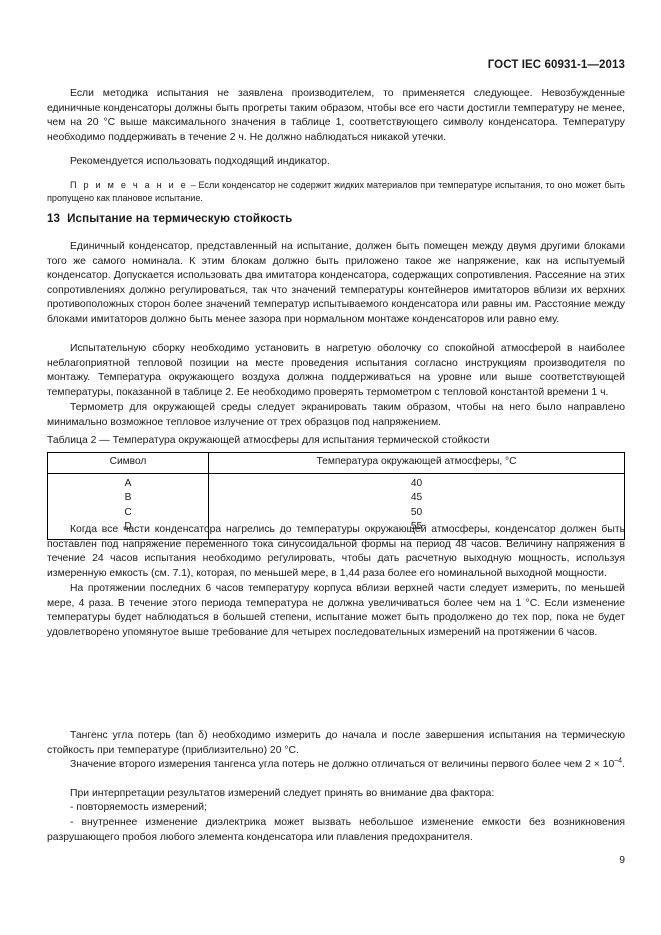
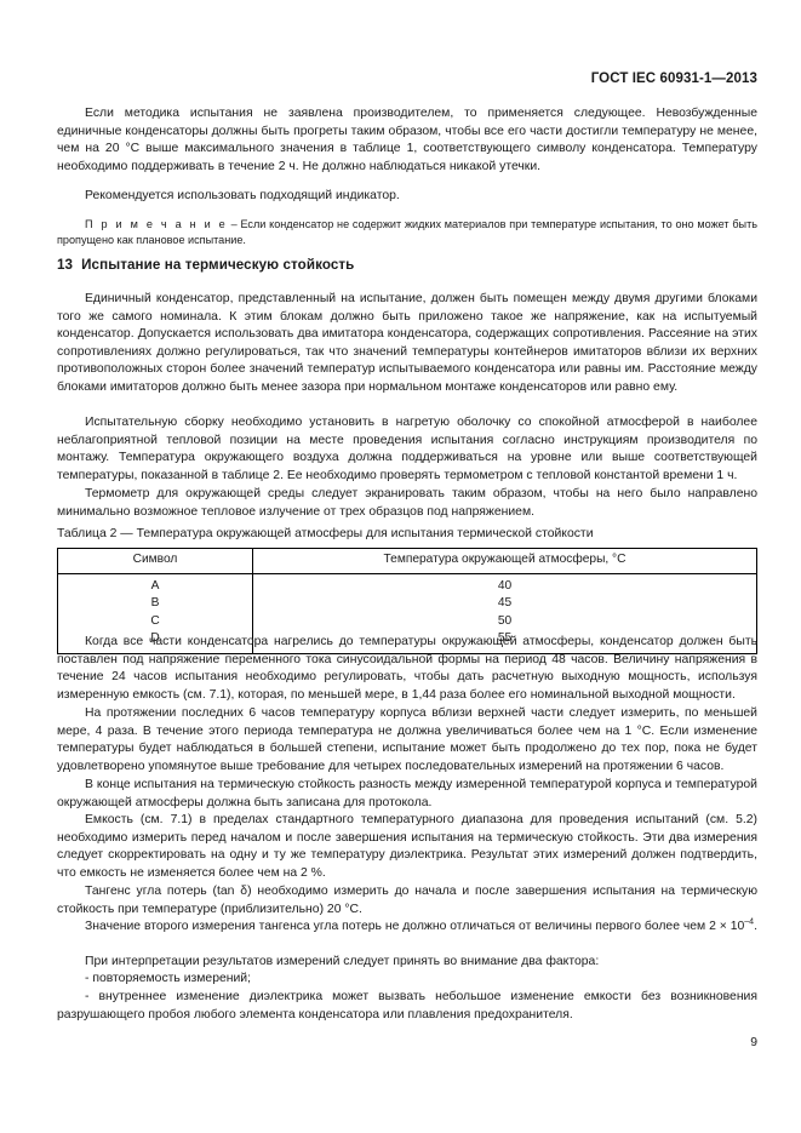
  ГОСТ IEC 60931-1—2013
  Если методика испытания не заявлена производителем, то применяется следующее. Невозбужденные единичные конденсаторы должны быть прогреты таким образом, чтобы все его части достигли температуру не менее, чем на 20 °С выше максимального значения в таблице 1, соответствующего символу конденсатора. Температуру необходимо поддерживать в течение 2 ч. Не должно наблюдаться никакой утечки.
  Рекомендуется использовать подходящий индикатор.
  П р и м е ч а н и е – Если конденсатор не содержит жидких материалов при температуре испытания, то оно может быть пропущено как плановое испытание.
  13 Испытание на термическую стойкость
  Единичный конденсатор, представленный на испытание, должен быть помещен между двумя другими блоками того же самого номинала. К этим блокам должно быть приложено такое же напряжение, как на испытуемый конденсатор. Допускается использовать два имитатора конденсатора, содержащих сопротивления. Рассеяние на этих сопротивлениях должно регулироваться, так что значений температуры контейнеров имитаторов вблизи их верхних противоположных сторон более значений температур испытываемого конденсатора или равны им. Расстояние между блоками имитаторов должно быть менее зазора при нормальном монтаже конденсаторов или равно ему.
  Испытательную сборку необходимо установить в нагретую оболочку со спокойной атмосферой в наиболее неблагоприятной тепловой позиции на месте проведения испытания согласно инструкциям производителя по монтажу. Температура окружающего воздуха должна поддерживаться на уровне или выше соответствующей температуры, показанной в таблице 2. Ее необходимо проверять термометром с тепловой константой времени 1 ч.
  Термометр для окружающей среды следует экранировать таким образом, чтобы на него было направлено минимально возможное тепловое излучение от трех образцов под напряжением.
  Таблица 2 — Температура окружающей атмосферы для испытания термической стойкости
  Символ	Температура окружающей атмосферы, °С
  A	40
  B	45
  C	50
  D	55
  Когда все части конденсатора нагрелись до температуры окружающей атмосферы, конденсатор должен быть поставлен под напряжение переменного тока синусоидальной формы на период 48 часов. Величину напряжения в течение 24 часов испытания необходимо регулировать, чтобы дать расчетную выходную мощность, используя измеренную емкость (см. 7.1), которая, по меньшей мере, в 1,44 раза более его номинальной выходной мощности.
  На протяжении последних 6 часов температуру корпуса вблизи верхней части следует измерить, по меньшей мере, 4 раза. В течение этого периода температура не должна увеличиваться более чем на 1 °С. Если изменение температуры будет наблюдаться в большей степени, испытание может быть продолжено до тех пор, пока не будет удовлетворено упомянутое выше требование для четырех последовательных измерений на протяжении 6 часов.
+ В конце испытания на термическую стойкость разность между измеренной температурой корпуса и температурой окружающей атмосферы должна быть записана для протокола.
+ Емкость (см. 7.1) в пределах стандартного температурного диапазона для проведения испытаний (см. 5.2) необходимо измерить перед началом и после завершения испытания на термическую стойкость. Эти два измерения следует скорректировать на одну и ту же температуру диэлектрика. Результат этих измерений должен подтвердить, что емкость не изменяется более чем на 2 %.
  Тангенс угла потерь (tan δ) необходимо измерить до начала и после завершения испытания на термическую стойкость при температуре (приблизительно) 20 °С.
  Значение второго измерения тангенса угла потерь не должно отличаться от величины первого более чем 2 × 10 .
  При интерпретации результатов измерений следует принять во внимание два фактора:
  - повторяемость измерений;
  - внутреннее изменение диэлектрика может вызвать небольшое изменение емкости без возникновения разрушающего пробоя любого элемента конденсатора или плавления предохранителя.
  9
